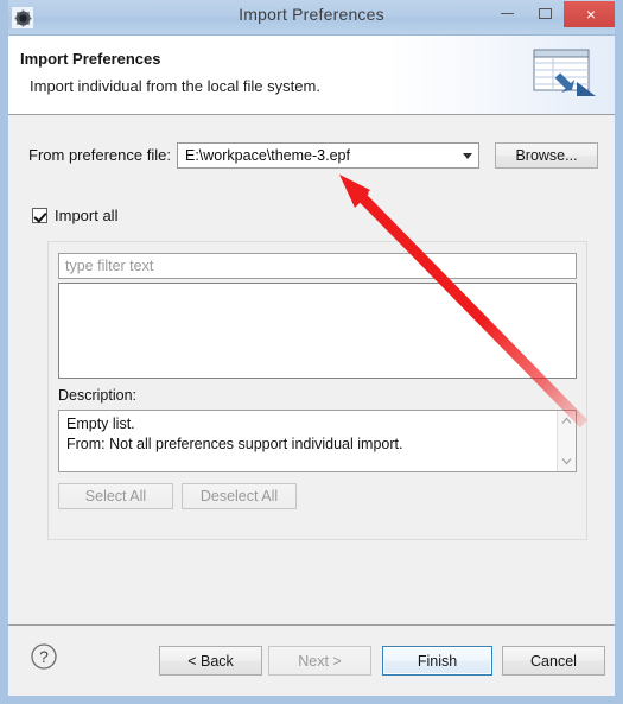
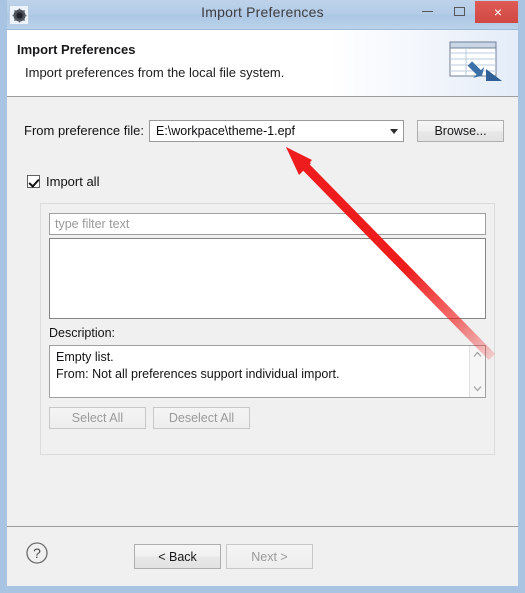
  Import Preferences
  ×
  Import Preferences
- Import individual from the local file system.
+ Import preferences from the local file system.
  From preference file:
- E:\workpace\theme-3.epf
+ E:\workpace\theme-1.epf
  Browse...
  Import all
  type filter text
  Description:
  Empty list.
  From: Not all preferences support individual import.
  Select All
  Deselect All
  ?
  < Back
  Next >
- Finish
- Cancel
